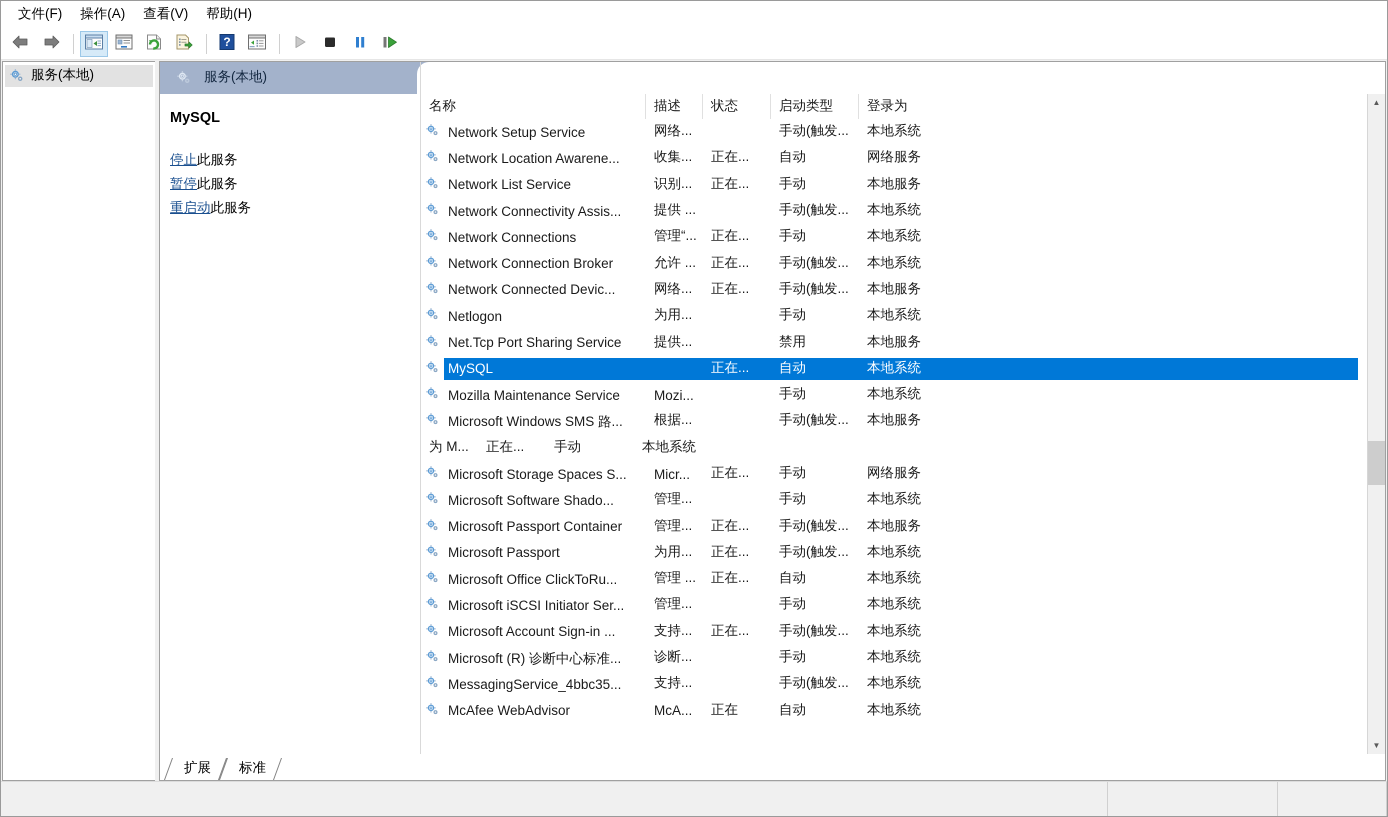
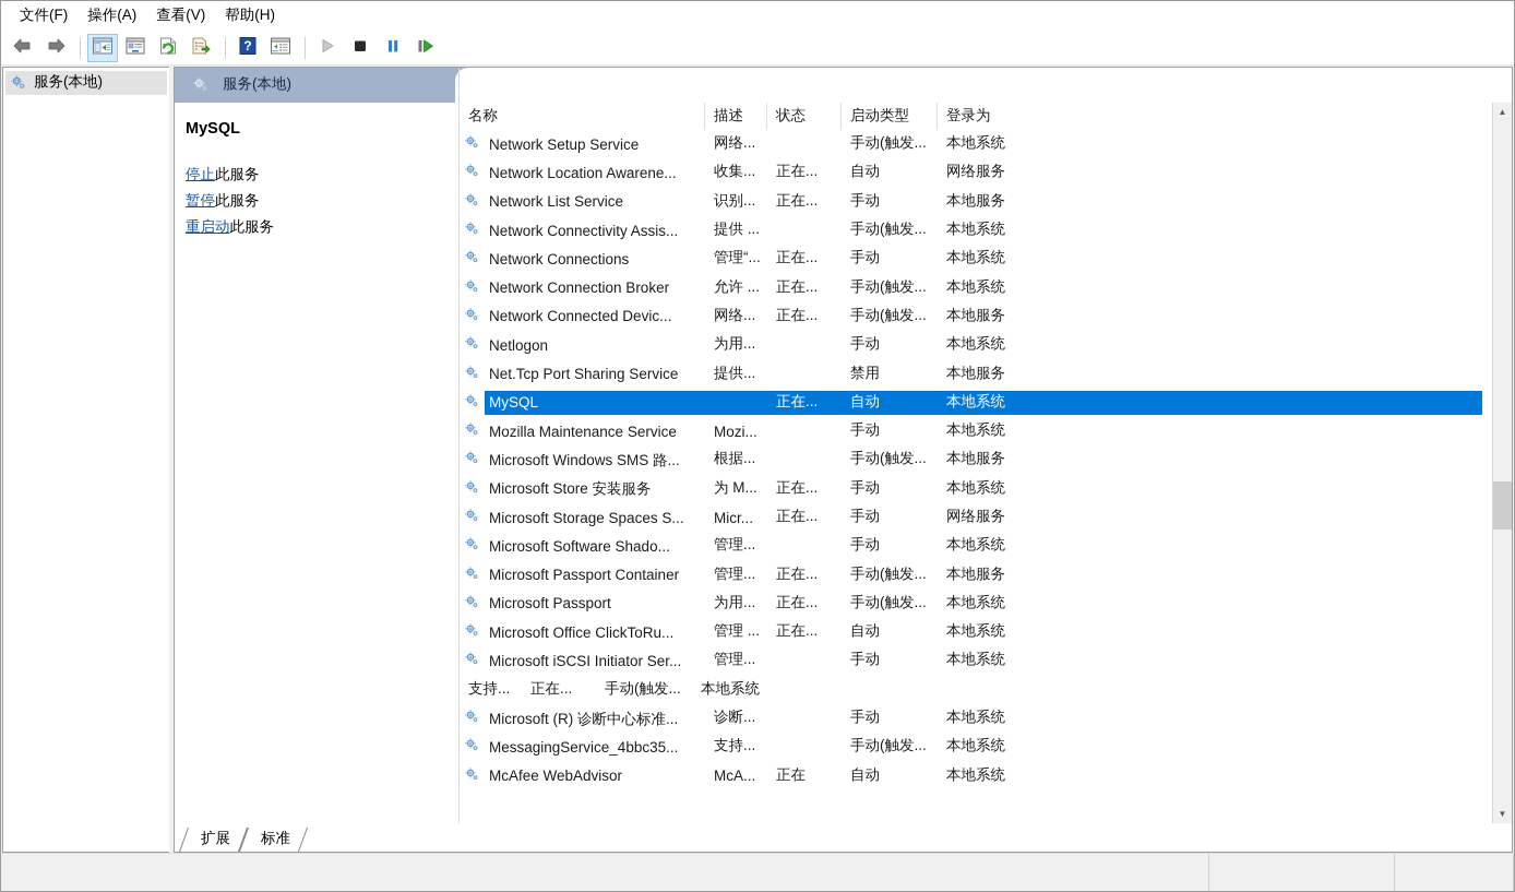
  文件(F)
  操作(A)
  查看(V)
  帮助(H)
  ?
  服务(本地)
  服务(本地)
  MySQL
  停止此服务
  暂停此服务
  重启动此服务
  名称
  描述
  状态
  启动类型
  登录为
  Network Setup Service
  网络...
  手动(触发...
  本地系统
  Network Location Awarene...
  收集...
  正在...
  自动
  网络服务
  Network List Service
  识别...
  正在...
  手动
  本地服务
  Network Connectivity Assis...
  提供 ...
  手动(触发...
  本地系统
  Network Connections
  管理“...
  正在...
  手动
  本地系统
  Network Connection Broker
  允许 ...
  正在...
  手动(触发...
  本地系统
  Network Connected Devic...
  网络...
  正在...
  手动(触发...
  本地服务
  Netlogon
  为用...
  手动
  本地系统
  Net.Tcp Port Sharing Service
  提供...
  禁用
  本地服务
  MySQL
  正在...
  自动
  本地系统
  Mozilla Maintenance Service
  Mozi...
  手动
  本地系统
  Microsoft Windows SMS 路...
  根据...
  手动(触发...
  本地服务
+ Microsoft Store 安装服务
  为 M...
  正在...
  手动
  本地系统
  Microsoft Storage Spaces S...
  Micr...
  正在...
  手动
  网络服务
  Microsoft Software Shado...
  管理...
  手动
  本地系统
  Microsoft Passport Container
  管理...
  正在...
  手动(触发...
  本地服务
  Microsoft Passport
  为用...
  正在...
  手动(触发...
  本地系统
  Microsoft Office ClickToRu...
  管理 ...
  正在...
  自动
  本地系统
  Microsoft iSCSI Initiator Ser...
  管理...
  手动
  本地系统
- Microsoft Account Sign-in ...
  支持...
  正在...
  手动(触发...
  本地系统
  Microsoft (R) 诊断中心标准...
  诊断...
  手动
  本地系统
  MessagingService_4bbc35...
  支持...
  手动(触发...
  本地系统
  McAfee WebAdvisor
  McA...
  正在
  自动
  本地系统
  ▲
  ▼
  扩展
  标准
